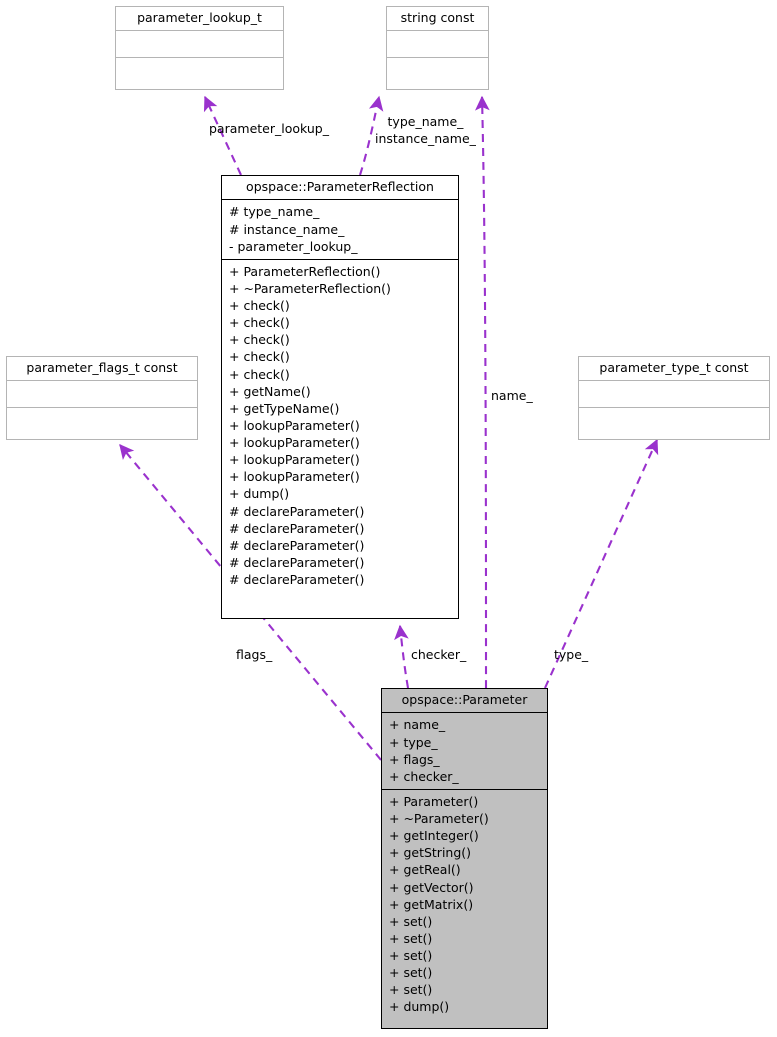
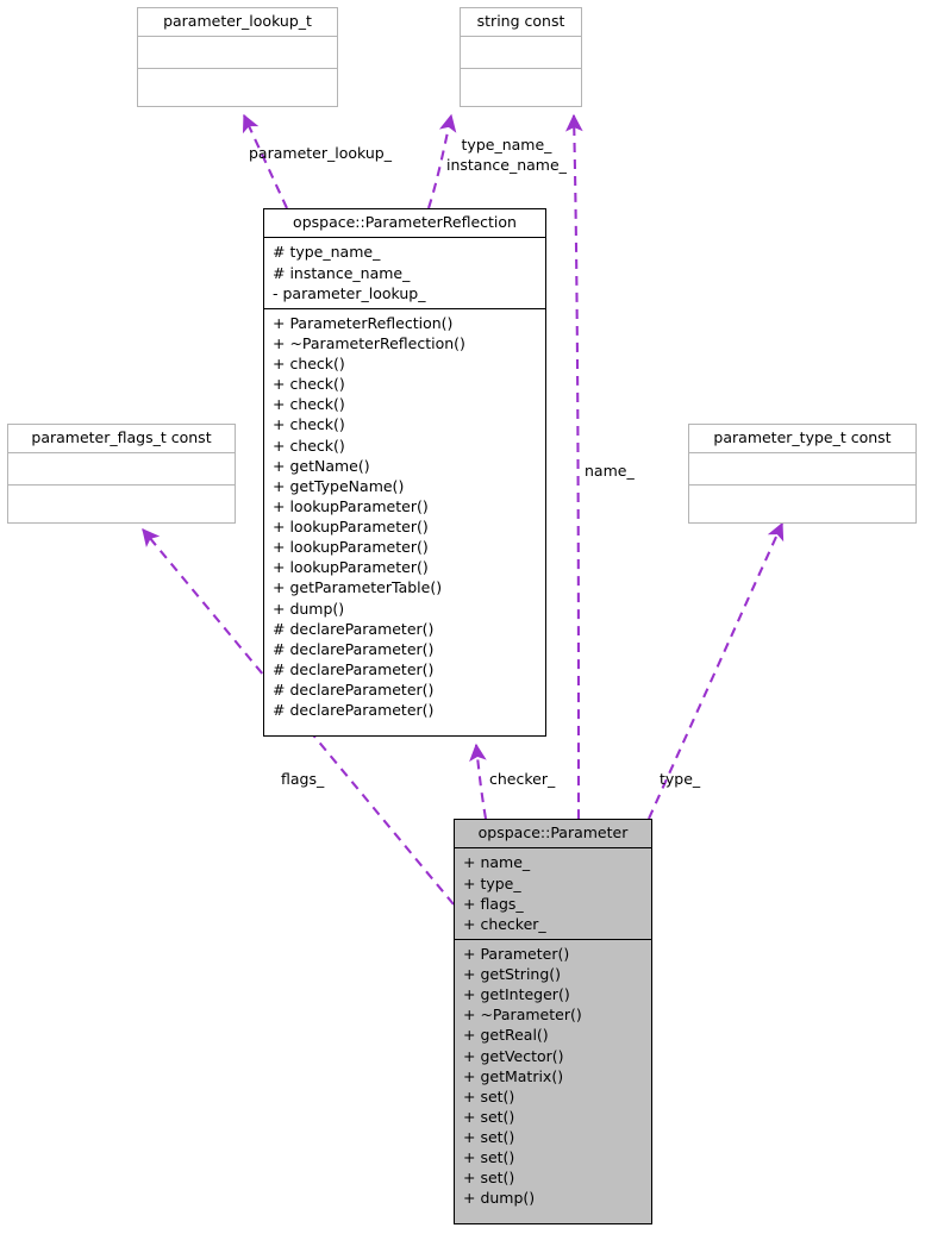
  parameter_lookup_t
  string const
  parameter_flags_t const
  parameter_type_t const
  opspace::ParameterReflection
  # type_name_
  # instance_name_
  - parameter_lookup_
  + ParameterReflection()
  + ~ParameterReflection()
  + check()
  + check()
  + check()
  + check()
  + check()
  + getName()
  + getTypeName()
  + lookupParameter()
  + lookupParameter()
  + lookupParameter()
  + lookupParameter()
+ + getParameterTable()
  + dump()
  # declareParameter()
  # declareParameter()
  # declareParameter()
  # declareParameter()
  # declareParameter()
  opspace::Parameter
  + name_
  + type_
  + flags_
  + checker_
  + Parameter()
- + ~Parameter()
+ + getString()
  + getInteger()
- + getString()
+ + ~Parameter()
  + getReal()
  + getVector()
  + getMatrix()
  + set()
  + set()
  + set()
  + set()
  + set()
  + dump()
  parameter_lookup_
  type_name_
  instance_name_
  name_
  flags_
  checker_
  type_
